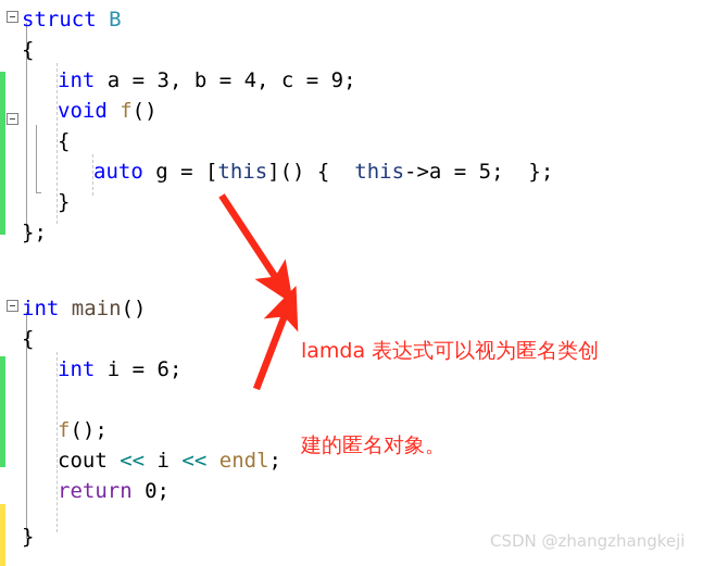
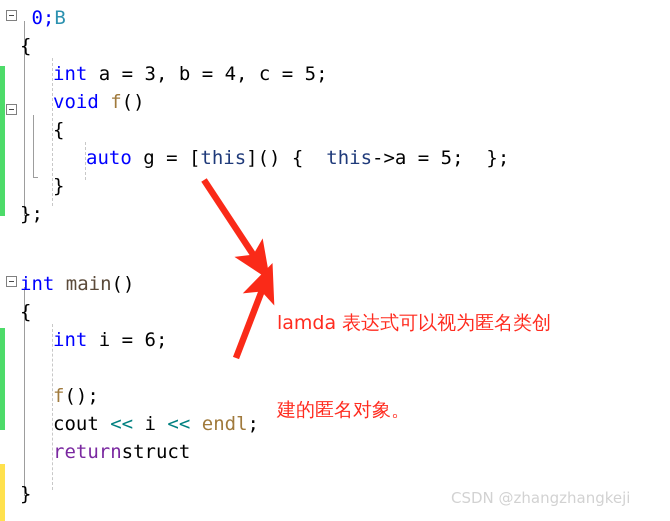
- struct B
+ 0;B
  {
- int a = 3, b = 4, c = 9;
+ int a = 3, b = 4, c = 5;
  void f()
  {
  auto g = [this]() { this->a = 5; };
  }
  };
  int main()
  {
  int i = 6;
  f();
  cout << i << endl;
- return 0;
+ returnstruct
  }
  lamda 表达式可以视为匿名类创
  建的匿名对象。
  CSDN @zhangzhangkeji
